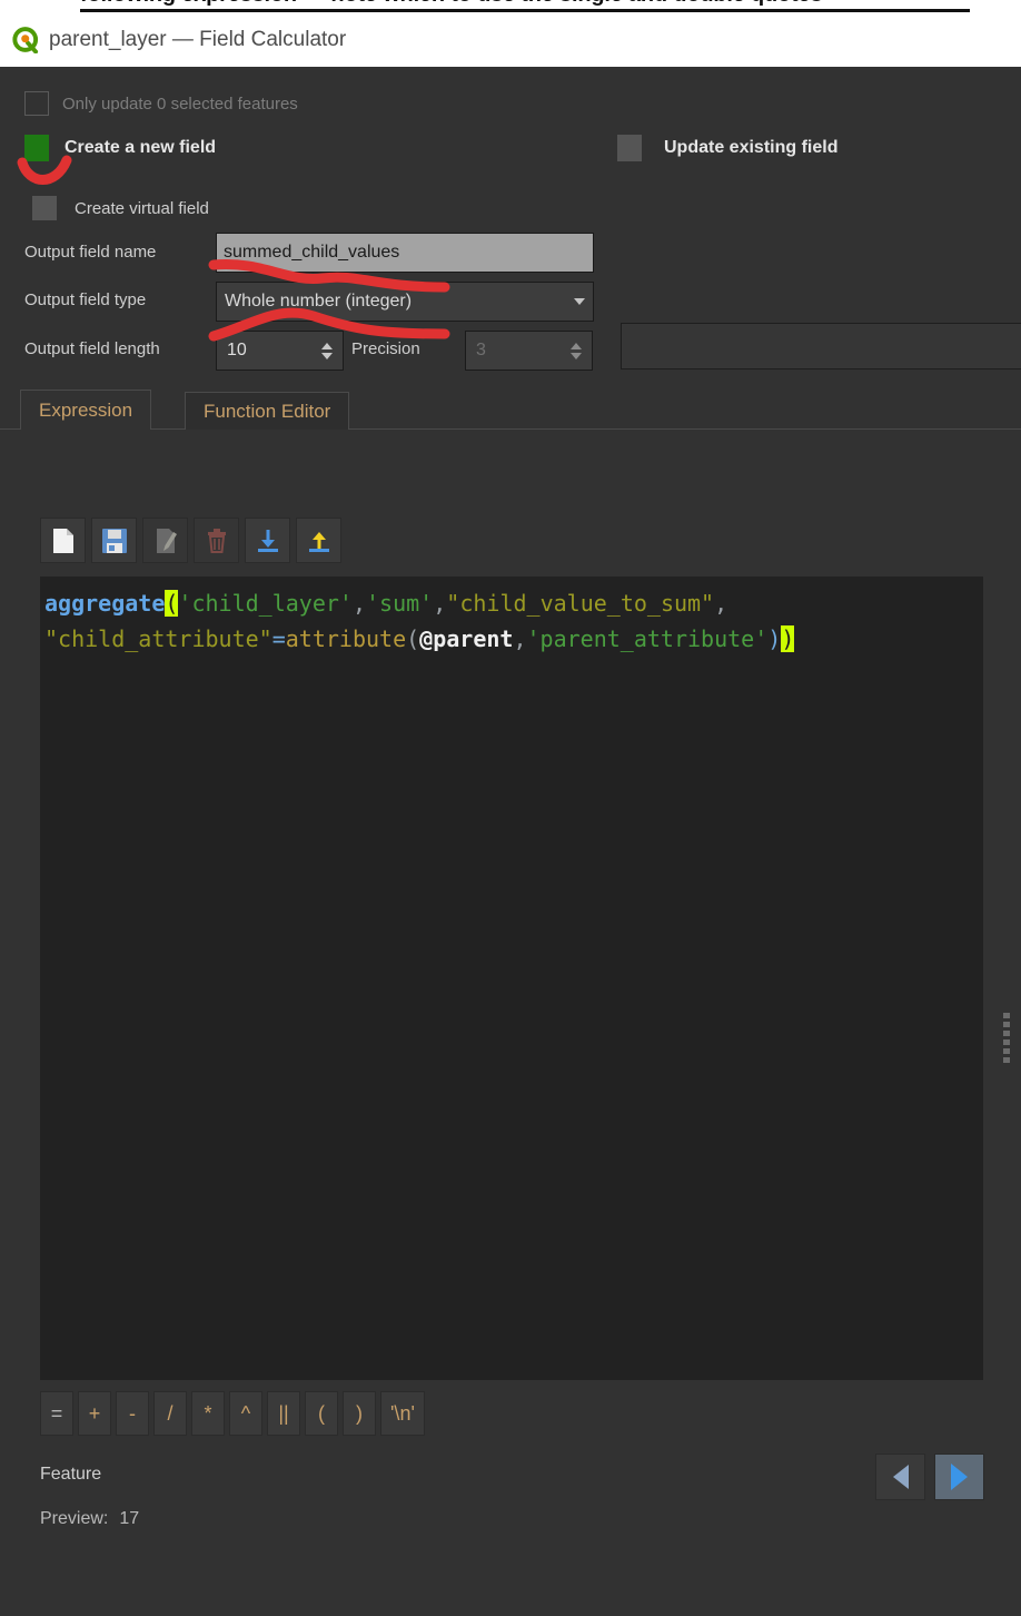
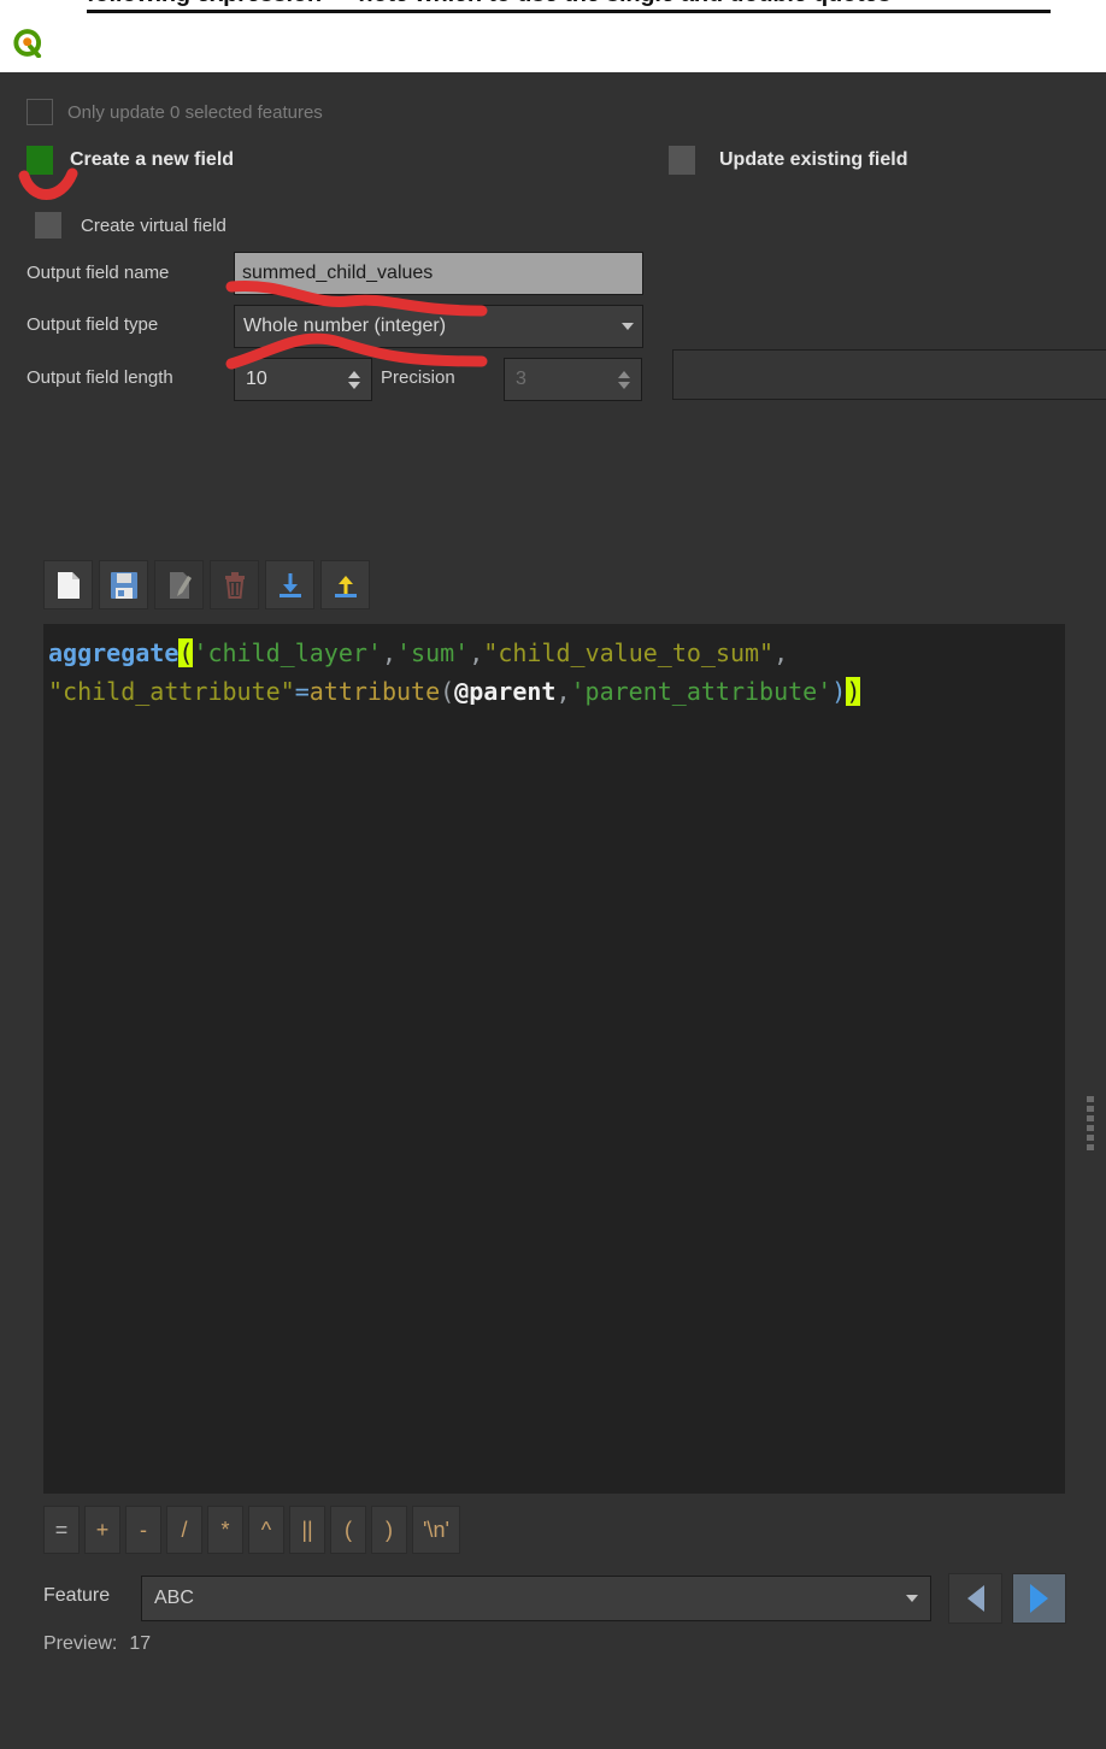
- parent_layer — Field Calculator
  Only update 0 selected features
  Create a new field
  Update existing field
  Create virtual field
  Output field name
  Output field type
  Output field length
  Precision
  summed_child_values
  Whole number (integer)
  10
  3
- Expression
- Function Editor
  aggregate('child_layer','sum',"child_value_to_sum", "child_attribute"=attribute(@parent,'parent_attribute'))
  =
  +
  -
  /
  *
  ^
  ||
  (
  )
  '\n'
  Feature
+ ABC
  Preview:
  17
